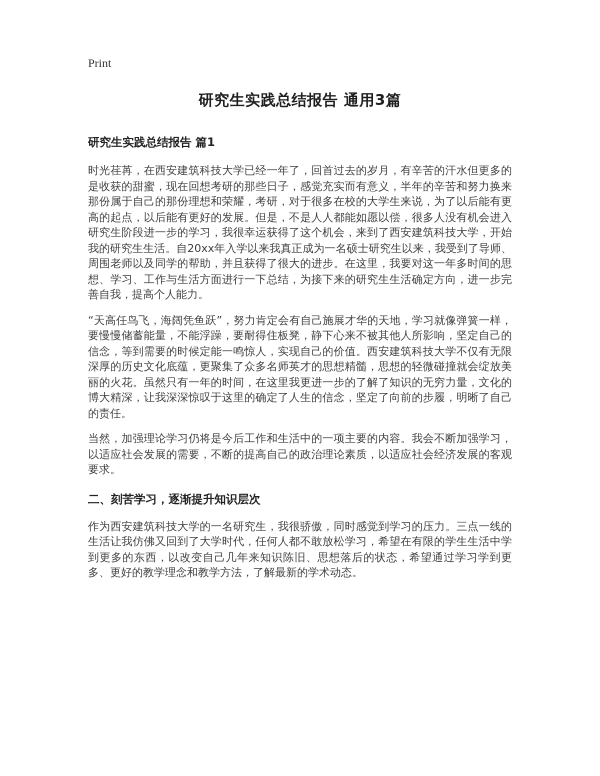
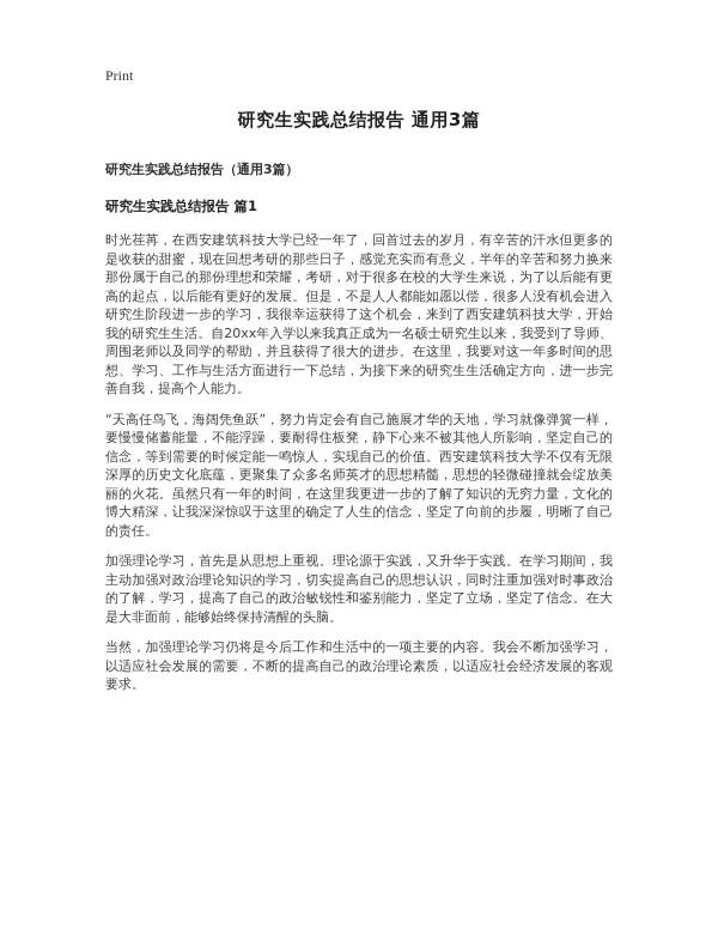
  Print
  研究生实践总结报告 通用3篇
+ 研究生实践总结报告（通用3篇）
  研究生实践总结报告 篇1
  时光荏苒，在西安建筑科技大学已经一年了，回首过去的岁月，有辛苦的汗水但更多的是收获的甜蜜，现在回想考研的那些日子，感觉充实而有意义，半年的辛苦和努力换来那份属于自己的那份理想和荣耀，考研，对于很多在校的大学生来说，为了以后能有更高的起点，以后能有更好的发展。但是，不是人人都能如愿以偿，很多人没有机会进入研究生阶段进一步的学习，我很幸运获得了这个机会，来到了西安建筑科技大学，开始我的研究生生活。自20xx年入学以来我真正成为一名硕士研究生以来，我受到了导师、周围老师以及同学的帮助，并且获得了很大的进步。在这里，我要对这一年多时间的思想、学习、工作与生活方面进行一下总结，为接下来的研究生生活确定方向，进一步完善自我，提高个人能力。
  “天高任鸟飞，海阔凭鱼跃”，努力肯定会有自己施展才华的天地，学习就像弹簧一样，要慢慢储蓄能量，不能浮躁，要耐得住板凳，静下心来不被其他人所影响，坚定自己的信念，等到需要的时候定能一鸣惊人，实现自己的价值。西安建筑科技大学不仅有无限深厚的历史文化底蕴，更聚集了众多名师英才的思想精髓，思想的轻微碰撞就会绽放美丽的火花。虽然只有一年的时间，在这里我更进一步的了解了知识的无穷力量，文化的博大精深，让我深深惊叹于这里的确定了人生的信念，坚定了向前的步履，明晰了自己的责任。
+ 加强理论学习，首先是从思想上重视。理论源于实践，又升华于实践。在学习期间，我主动加强对政治理论知识的学习，切实提高自己的思想认识，同时注重加强对时事政治的了解，学习，提高了自己的政治敏锐性和鉴别能力，坚定了立场，坚定了信念。在大是大非面前，能够始终保持清醒的头脑。
  当然，加强理论学习仍将是今后工作和生活中的一项主要的内容。我会不断加强学习，以适应社会发展的需要，不断的提高自己的政治理论素质，以适应社会经济发展的客观要求。
- 二、刻苦学习，逐渐提升知识层次
- 作为西安建筑科技大学的一名研究生，我很骄傲，同时感觉到学习的压力。三点一线的生活让我仿佛又回到了大学时代，任何人都不敢放松学习，希望在有限的学生生活中学到更多的东西，以改变自己几年来知识陈旧、思想落后的状态，希望通过学习学到更多、更好的教学理念和教学方法，了解最新的学术动态。
